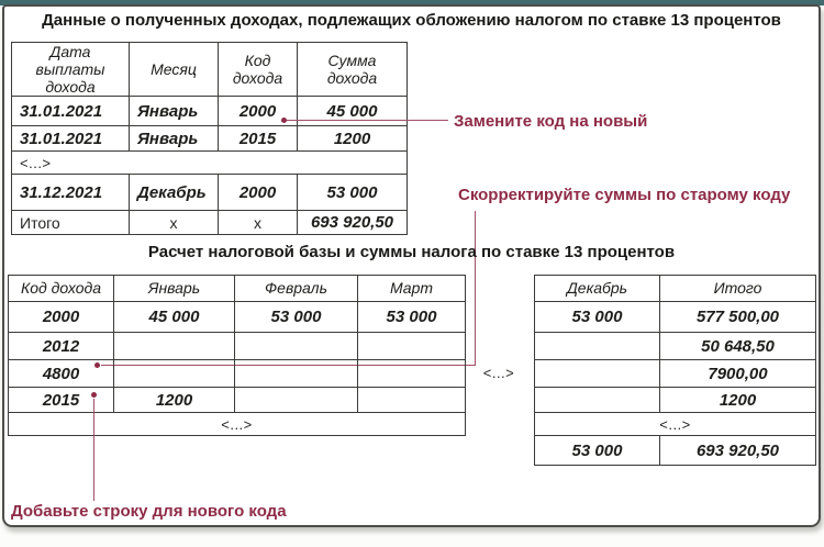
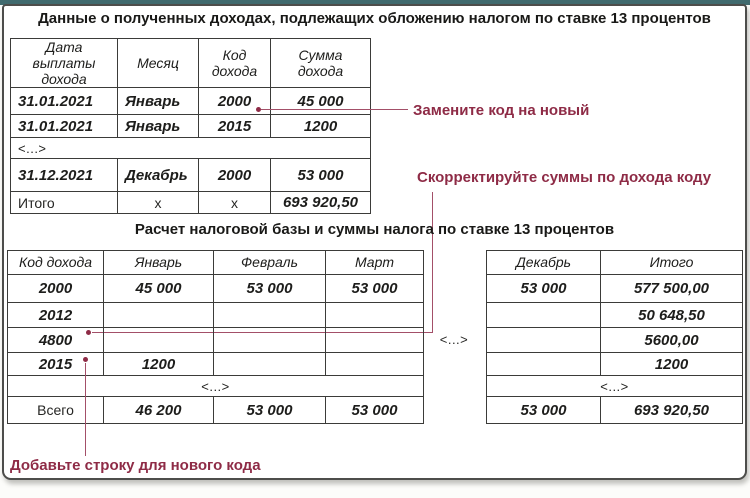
  Данные о полученных доходах, подлежащих обложению налогом по ставке 13 процентов
  Дата выплаты дохода	Месяц	Код дохода	Сумма дохода
  31.01.2021	Январь	2000	45 000
  31.01.2021	Январь	2015	1200
  <...>
  31.12.2021	Декабрь	2000	53 000
  Итого	х	х	693 920,50
  Замените код на новый
- Скорректируйте суммы по старому коду
+ Скорректируйте суммы по дохода коду
  Расчет налоговой базы и суммы налога по ставке 13 процентов
  Код дохода	Январь	Февраль	Март
  2000	45 000	53 000	53 000
  2012
  4800
  2015	1200
  <...>
+ Всего	46 200	53 000	53 000
  <...>
  Декабрь	Итого
  53 000	577 500,00
  	50 648,50
- 	7900,00
+ 	5600,00
  	1200
  <...>
  53 000	693 920,50
  Добавьте строку для нового кода
